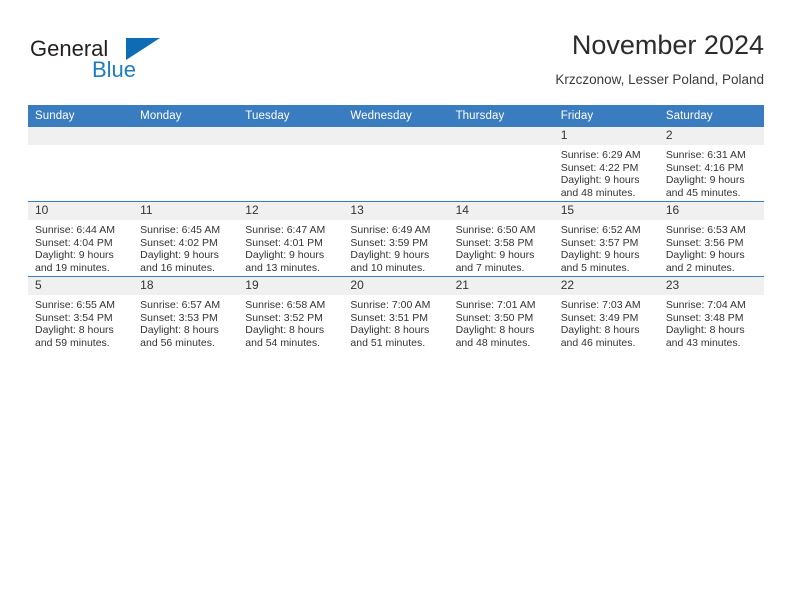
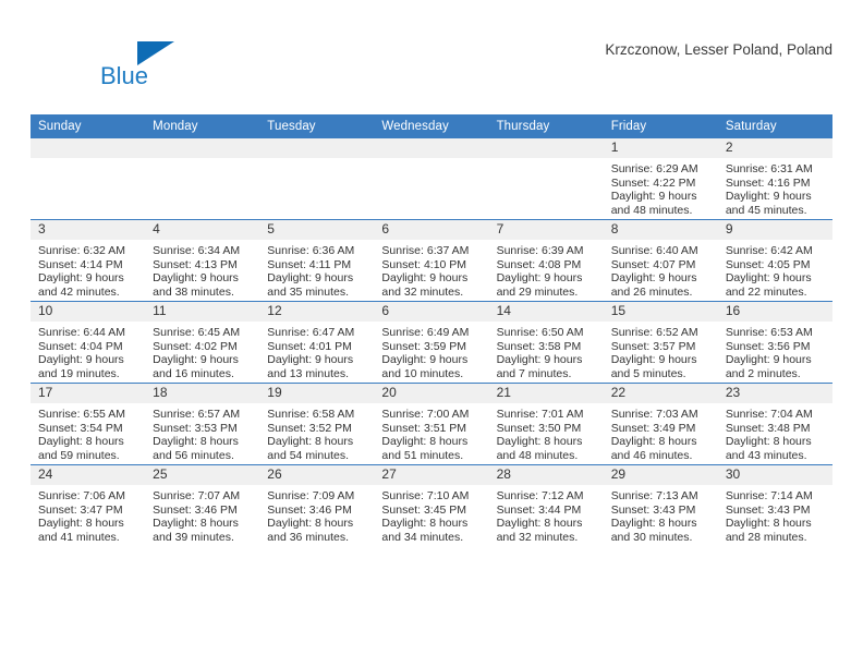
- General
  Blue
- November 2024
  Krzczonow, Lesser Poland, Poland
  Sunday	Monday	Tuesday	Wednesday	Thursday	Friday	Saturday
  					1Sunrise: 6:29 AMSunset: 4:22 PMDaylight: 9 hoursand 48 minutes.	2Sunrise: 6:31 AMSunset: 4:16 PMDaylight: 9 hoursand 45 minutes.
+ 3Sunrise: 6:32 AMSunset: 4:14 PMDaylight: 9 hoursand 42 minutes.	4Sunrise: 6:34 AMSunset: 4:13 PMDaylight: 9 hoursand 38 minutes.	5Sunrise: 6:36 AMSunset: 4:11 PMDaylight: 9 hoursand 35 minutes.	6Sunrise: 6:37 AMSunset: 4:10 PMDaylight: 9 hoursand 32 minutes.	7Sunrise: 6:39 AMSunset: 4:08 PMDaylight: 9 hoursand 29 minutes.	8Sunrise: 6:40 AMSunset: 4:07 PMDaylight: 9 hoursand 26 minutes.	9Sunrise: 6:42 AMSunset: 4:05 PMDaylight: 9 hoursand 22 minutes.
- 10Sunrise: 6:44 AMSunset: 4:04 PMDaylight: 9 hoursand 19 minutes.	11Sunrise: 6:45 AMSunset: 4:02 PMDaylight: 9 hoursand 16 minutes.	12Sunrise: 6:47 AMSunset: 4:01 PMDaylight: 9 hoursand 13 minutes.	13Sunrise: 6:49 AMSunset: 3:59 PMDaylight: 9 hoursand 10 minutes.	14Sunrise: 6:50 AMSunset: 3:58 PMDaylight: 9 hoursand 7 minutes.	15Sunrise: 6:52 AMSunset: 3:57 PMDaylight: 9 hoursand 5 minutes.	16Sunrise: 6:53 AMSunset: 3:56 PMDaylight: 9 hoursand 2 minutes.
+ 10Sunrise: 6:44 AMSunset: 4:04 PMDaylight: 9 hoursand 19 minutes.	11Sunrise: 6:45 AMSunset: 4:02 PMDaylight: 9 hoursand 16 minutes.	12Sunrise: 6:47 AMSunset: 4:01 PMDaylight: 9 hoursand 13 minutes.	6Sunrise: 6:49 AMSunset: 3:59 PMDaylight: 9 hoursand 10 minutes.	14Sunrise: 6:50 AMSunset: 3:58 PMDaylight: 9 hoursand 7 minutes.	15Sunrise: 6:52 AMSunset: 3:57 PMDaylight: 9 hoursand 5 minutes.	16Sunrise: 6:53 AMSunset: 3:56 PMDaylight: 9 hoursand 2 minutes.
- 5Sunrise: 6:55 AMSunset: 3:54 PMDaylight: 8 hoursand 59 minutes.	18Sunrise: 6:57 AMSunset: 3:53 PMDaylight: 8 hoursand 56 minutes.	19Sunrise: 6:58 AMSunset: 3:52 PMDaylight: 8 hoursand 54 minutes.	20Sunrise: 7:00 AMSunset: 3:51 PMDaylight: 8 hoursand 51 minutes.	21Sunrise: 7:01 AMSunset: 3:50 PMDaylight: 8 hoursand 48 minutes.	22Sunrise: 7:03 AMSunset: 3:49 PMDaylight: 8 hoursand 46 minutes.	23Sunrise: 7:04 AMSunset: 3:48 PMDaylight: 8 hoursand 43 minutes.
+ 17Sunrise: 6:55 AMSunset: 3:54 PMDaylight: 8 hoursand 59 minutes.	18Sunrise: 6:57 AMSunset: 3:53 PMDaylight: 8 hoursand 56 minutes.	19Sunrise: 6:58 AMSunset: 3:52 PMDaylight: 8 hoursand 54 minutes.	20Sunrise: 7:00 AMSunset: 3:51 PMDaylight: 8 hoursand 51 minutes.	21Sunrise: 7:01 AMSunset: 3:50 PMDaylight: 8 hoursand 48 minutes.	22Sunrise: 7:03 AMSunset: 3:49 PMDaylight: 8 hoursand 46 minutes.	23Sunrise: 7:04 AMSunset: 3:48 PMDaylight: 8 hoursand 43 minutes.
+ 24Sunrise: 7:06 AMSunset: 3:47 PMDaylight: 8 hoursand 41 minutes.	25Sunrise: 7:07 AMSunset: 3:46 PMDaylight: 8 hoursand 39 minutes.	26Sunrise: 7:09 AMSunset: 3:46 PMDaylight: 8 hoursand 36 minutes.	27Sunrise: 7:10 AMSunset: 3:45 PMDaylight: 8 hoursand 34 minutes.	28Sunrise: 7:12 AMSunset: 3:44 PMDaylight: 8 hoursand 32 minutes.	29Sunrise: 7:13 AMSunset: 3:43 PMDaylight: 8 hoursand 30 minutes.	30Sunrise: 7:14 AMSunset: 3:43 PMDaylight: 8 hoursand 28 minutes.
